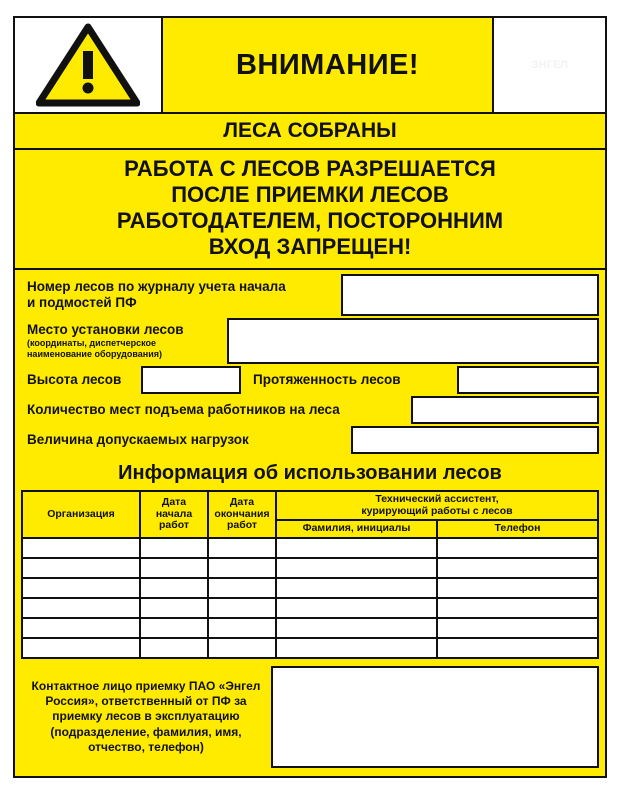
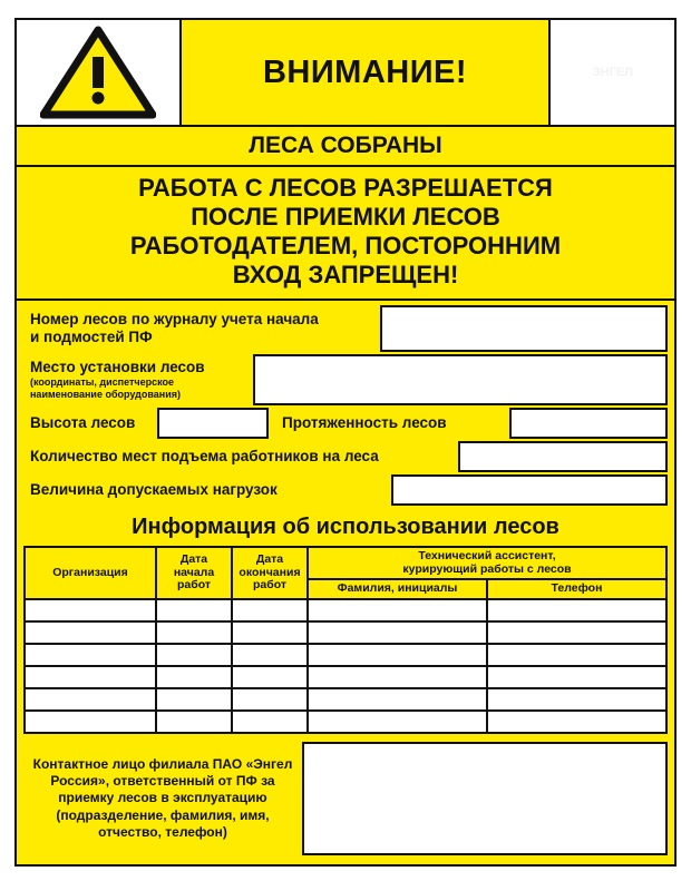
  ВНИМАНИЕ!
  ЛЕСА СОБРАНЫ
  РАБОТА С ЛЕСОВ РАЗРЕШАЕТСЯ
  ПОСЛЕ ПРИЕМКИ ЛЕСОВ
  РАБОТОДАТЕЛЕМ, ПОСТОРОННИМ
  ВХОД ЗАПРЕЩЕН!
  Номер лесов по журналу учета начала
  и подмостей ПФ
  Место установки лесов
  (координаты, диспетчерское
  наименование оборудования)
  Высота лесов
  Протяженность лесов
  Количество мест подъема работников на леса
  Величина допускаемых нагрузок
  Информация об использовании лесов
  Организация	Дата начала работ	Дата окончания работ	Технический ассистент, курирующий работы с лесов
  Фамилия, инициалы	Телефон
- Контактное лицо приемку ПАО «Энгел
+ Контактное лицо филиала ПАО «Энгел
  Россия», ответственный от ПФ за
  приемку лесов в эксплуатацию
  (подразделение, фамилия, имя,
  отчество, телефон)
